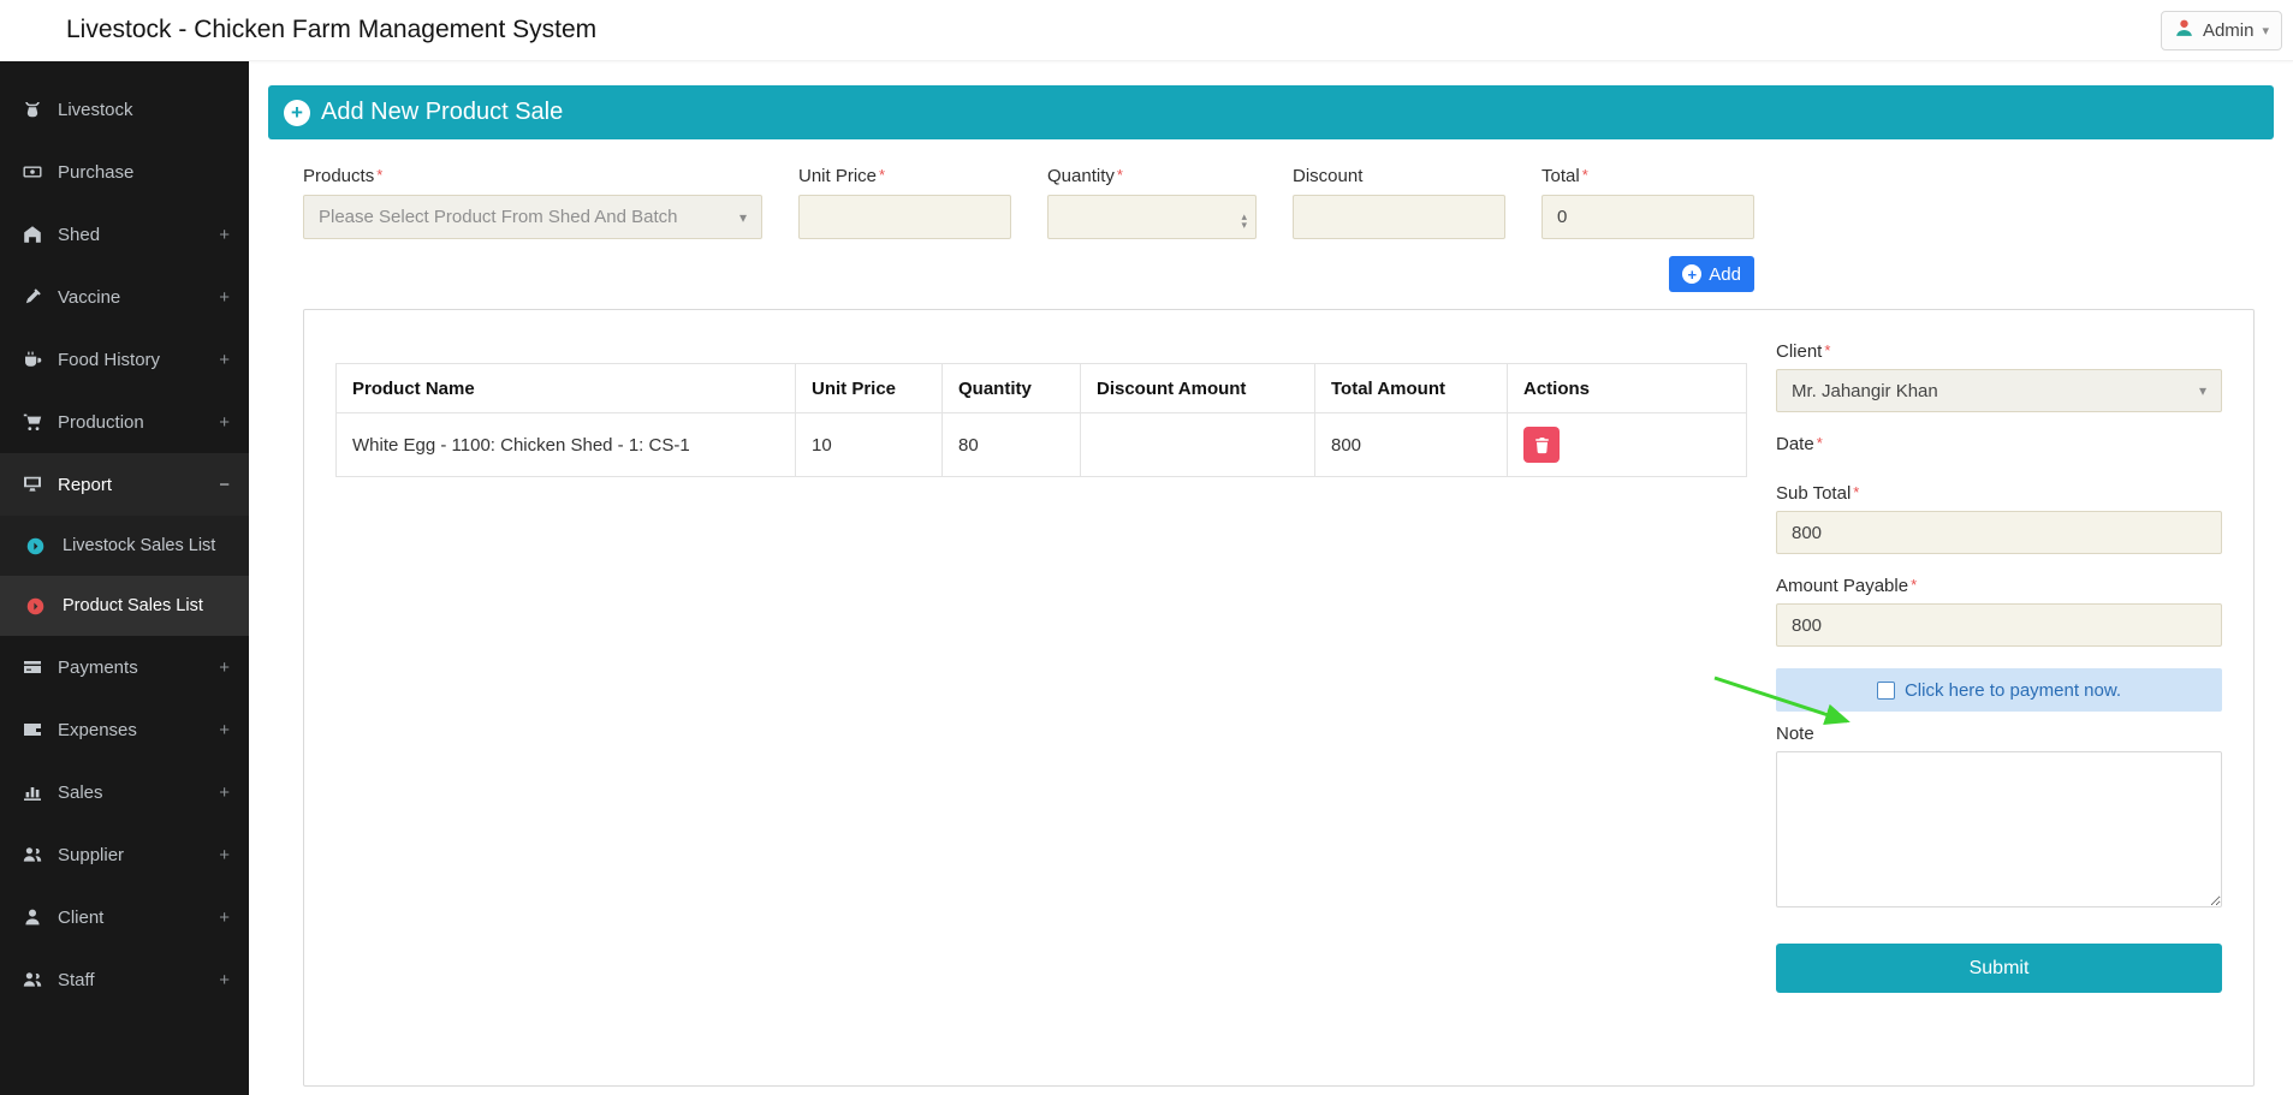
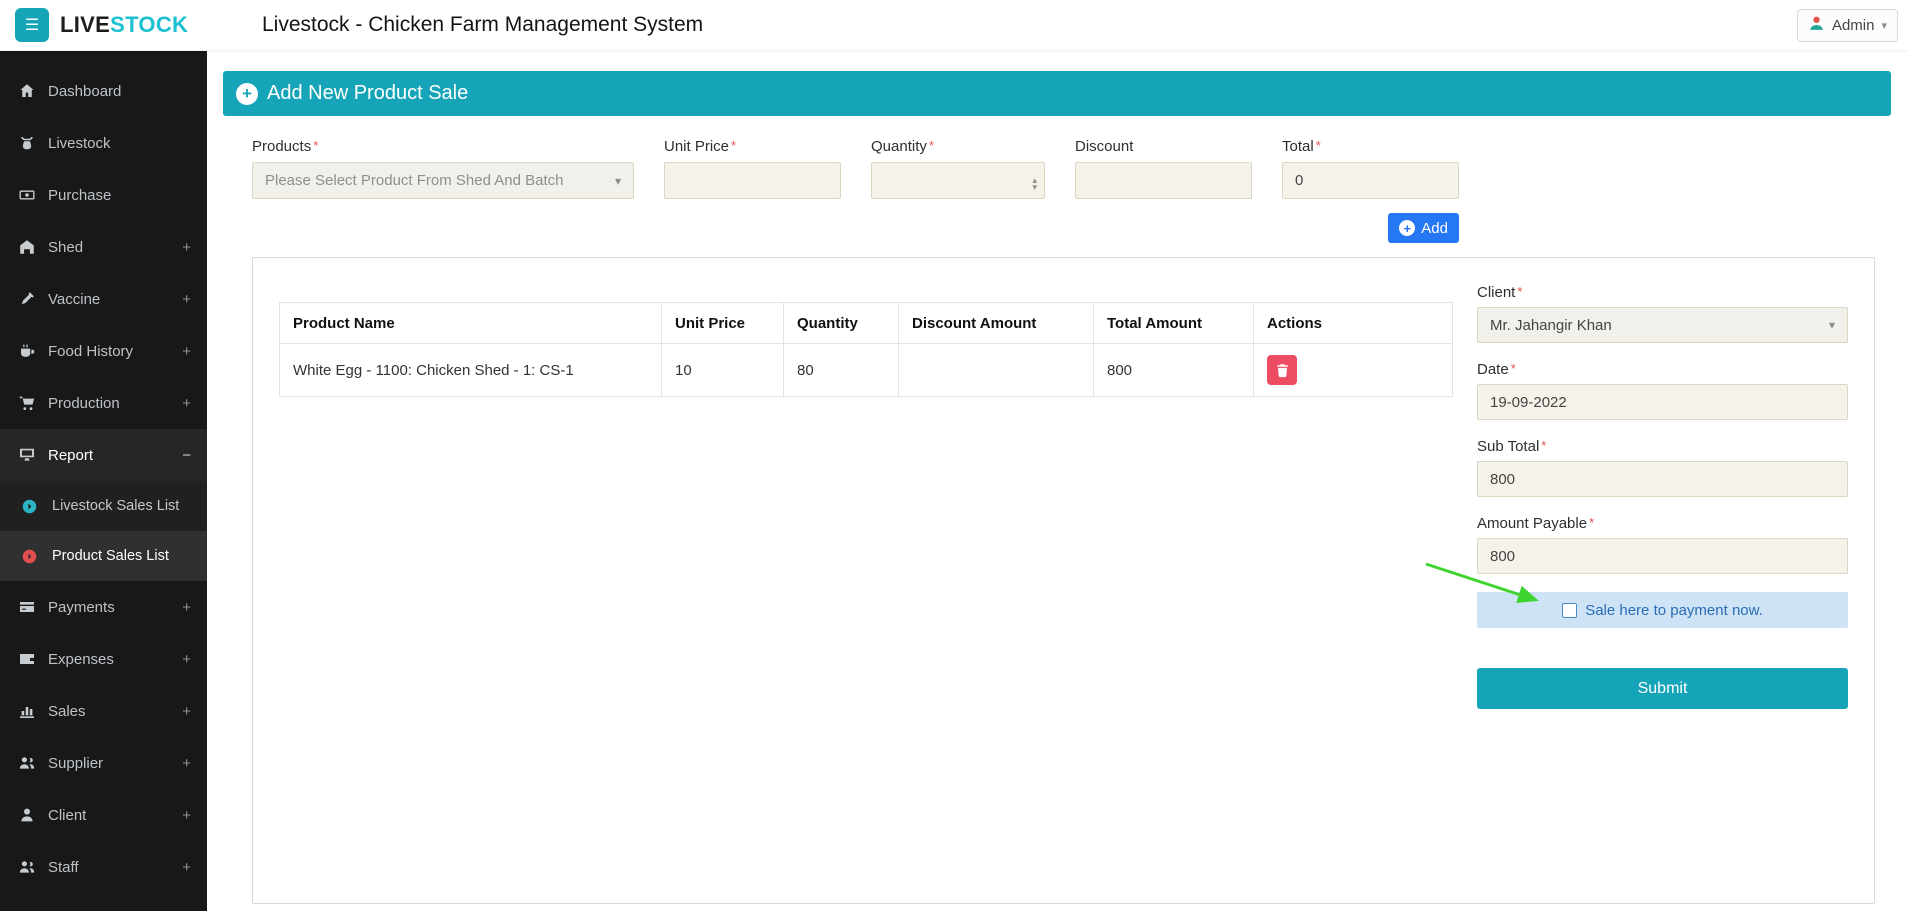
+ ☰
+ LIVESTOCK
  Livestock - Chicken Farm Management System
  Admin
  ▾
+ Dashboard
  Livestock
  Purchase
  Shed
  +
  Vaccine
  +
  Food History
  +
  Production
  +
  Report
  −
  Livestock Sales List
  Product Sales List
  Payments
  +
  Expenses
  +
  Sales
  +
  Supplier
  +
  Client
  +
  Staff
  +
  +
  Add New Product Sale
  Products *
  Please Select Product From Shed And Batch
  ▾
  Unit Price *
  Quantity *
  ▴
  ▾
  Discount
  Total *
  0
  +
  Add
  Product Name	Unit Price	Quantity	Discount Amount	Total Amount	Actions
  White Egg - 1100: Chicken Shed - 1: CS-1	10	80		800
  Client *
  Mr. Jahangir Khan
  ▾
  Date *
+ 19-09-2022
  Sub Total *
  800
  Amount Payable *
  800
- Click here to payment now.
+ Sale here to payment now.
- Note
  Submit
